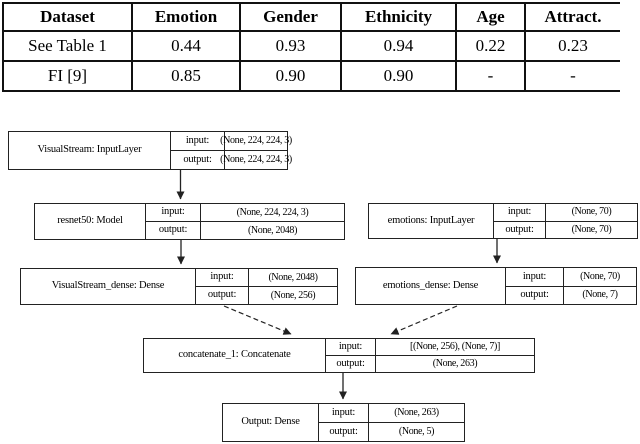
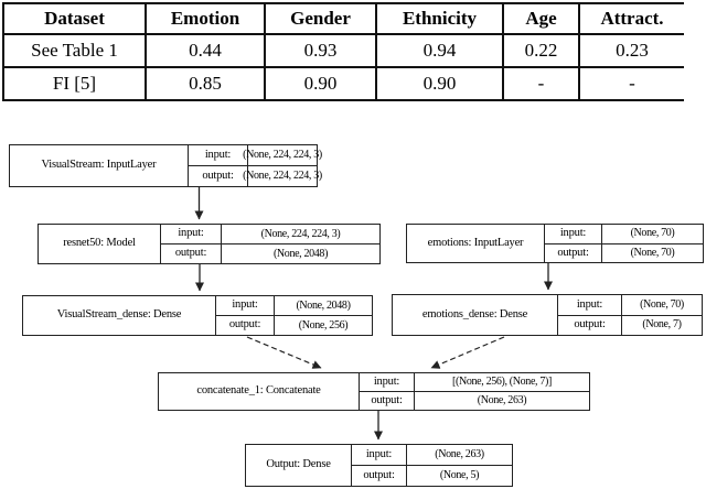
  Dataset	Emotion	Gender	Ethnicity	Age	Attract.
  See Table 1	0.44	0.93	0.94	0.22	0.23
- FI [9]	0.85	0.90	0.90	-	-
+ FI [5]	0.85	0.90	0.90	-	-
  VisualStream: InputLayer
  input:
  output:
  (None, 224, 224, 3)
  (None, 224, 224, 3)
  resnet50: Model
  input:
  output:
  (None, 224, 224, 3)
  (None, 2048)
  emotions: InputLayer
  input:
  output:
  (None, 70)
  (None, 70)
  VisualStream_dense: Dense
  input:
  output:
  (None, 2048)
  (None, 256)
  emotions_dense: Dense
  input:
  output:
  (None, 70)
  (None, 7)
  concatenate_1: Concatenate
  input:
  output:
  [(None, 256), (None, 7)]
  (None, 263)
  Output: Dense
  input:
  output:
  (None, 263)
  (None, 5)
